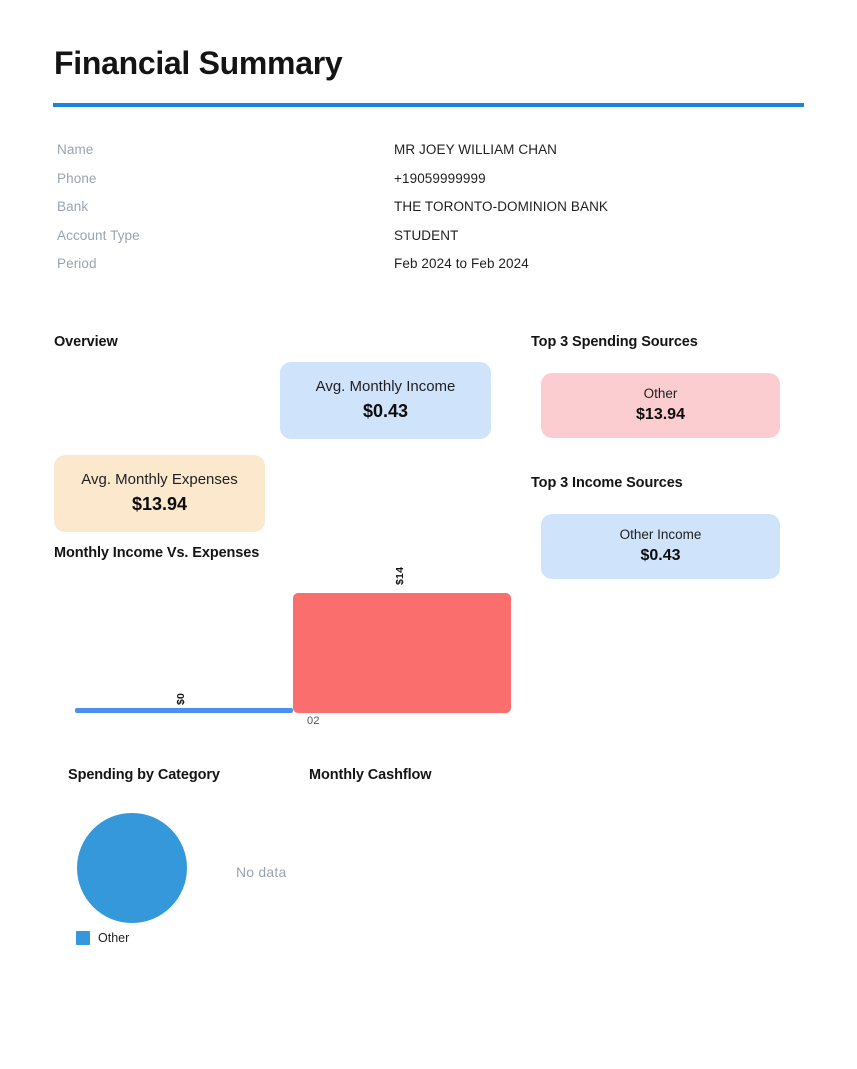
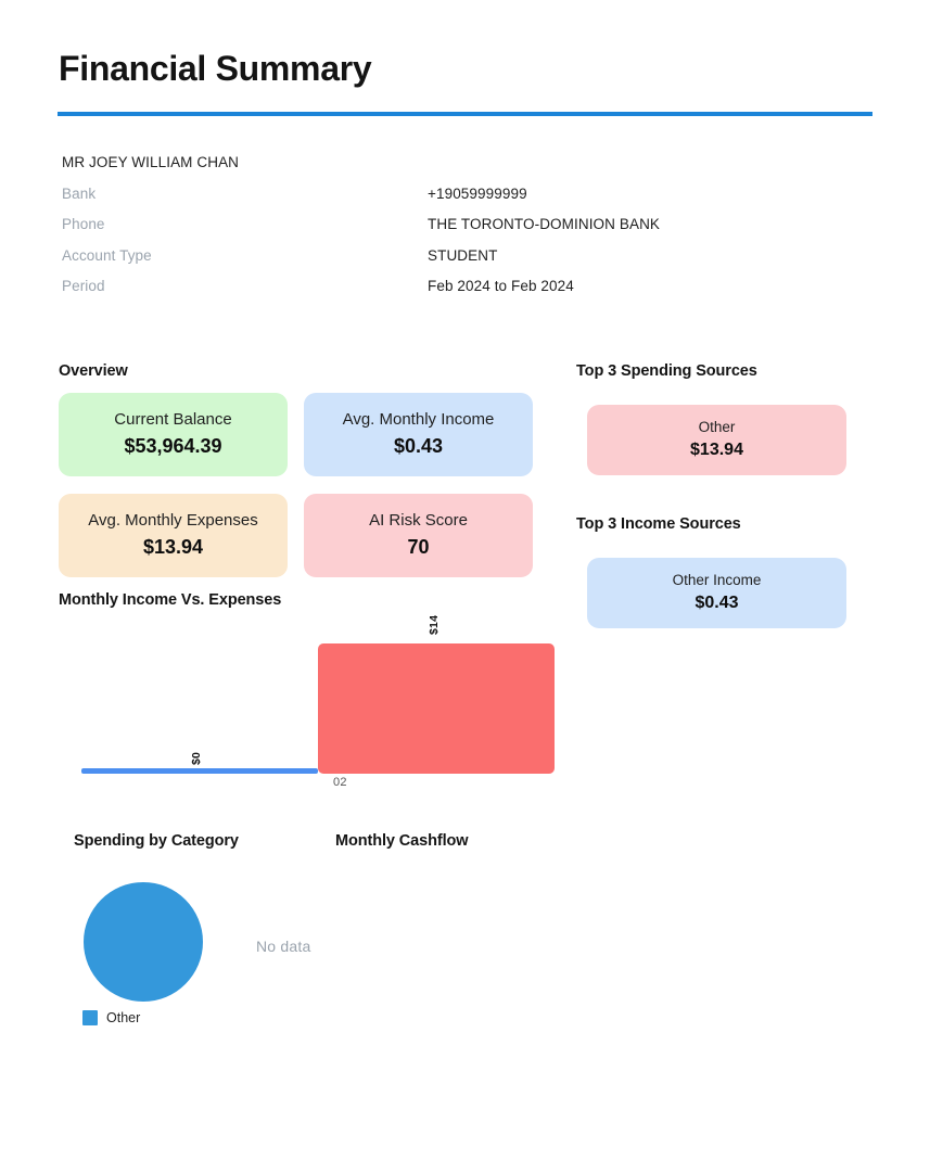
  Financial Summary
- Name
  MR JOEY WILLIAM CHAN
- Phone
+ Bank
  +19059999999
- Bank
+ Phone
  THE TORONTO-DOMINION BANK
  Account Type
  STUDENT
  Period
  Feb 2024 to Feb 2024
  Overview
+ Current Balance
+ $53,964.39
  Avg. Monthly Income
  $0.43
  Avg. Monthly Expenses
  $13.94
+ AI Risk Score
+ 70
  Top 3 Spending Sources
  Other
  $13.94
  Top 3 Income Sources
  Other Income
  $0.43
  Monthly Income Vs. Expenses
  02
  Spending by Category
  Other
  Monthly Cashflow
  No data
